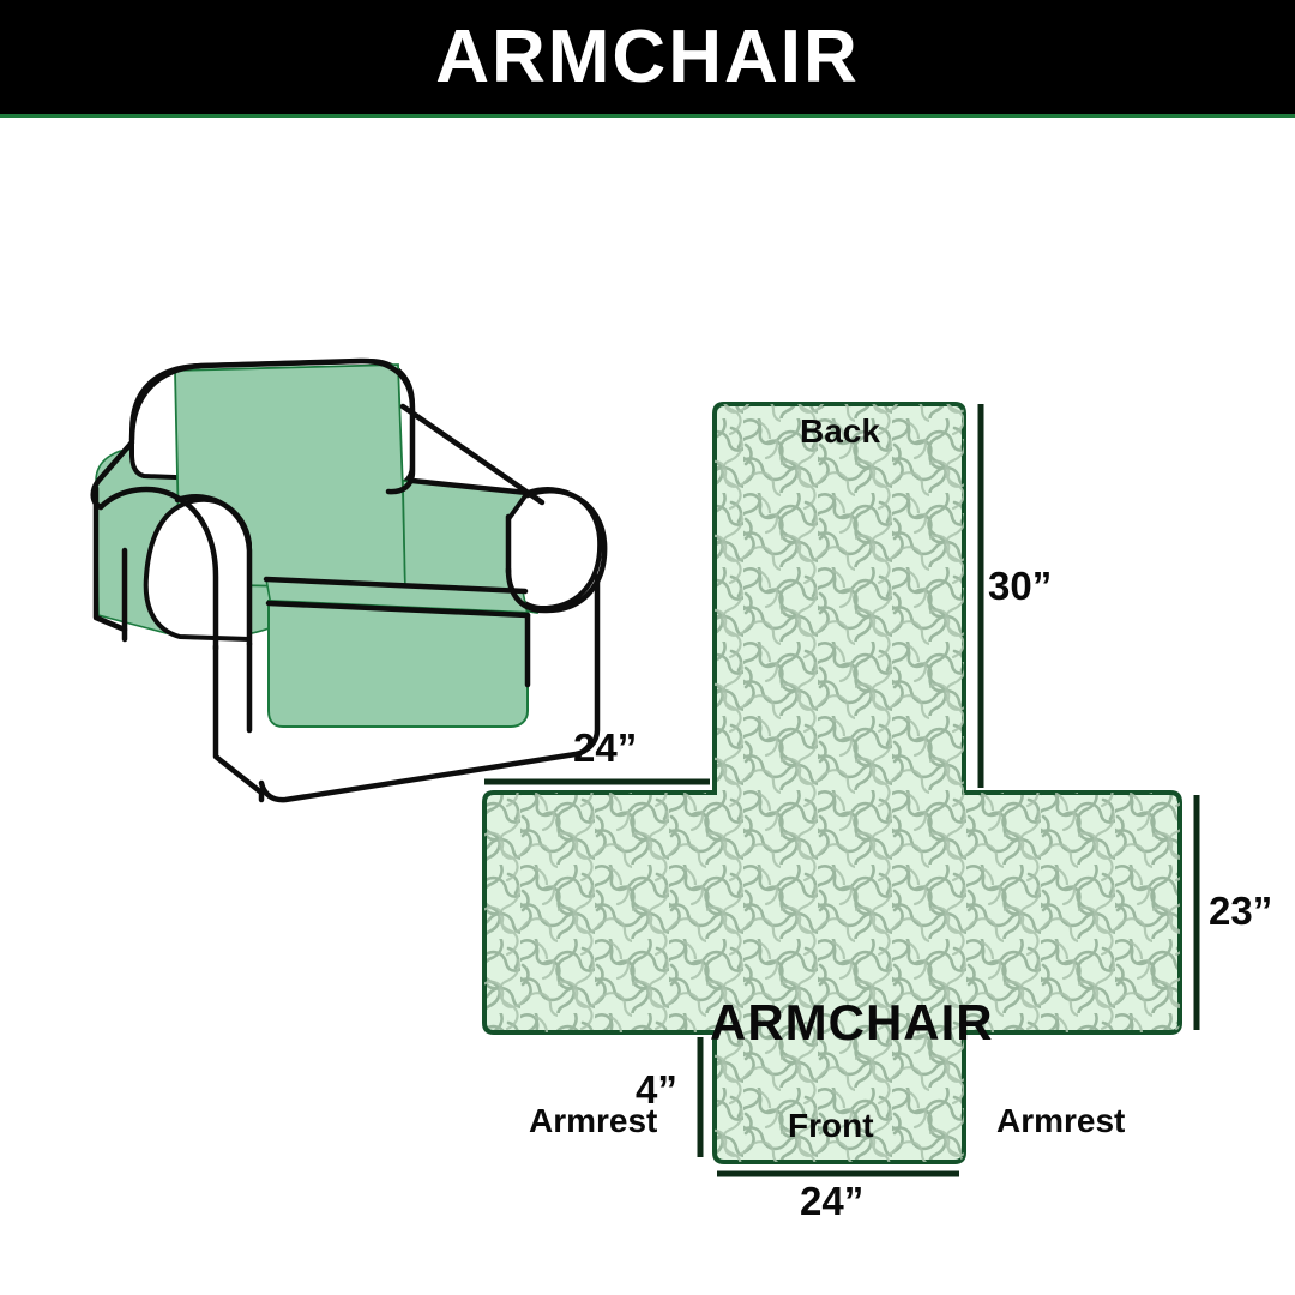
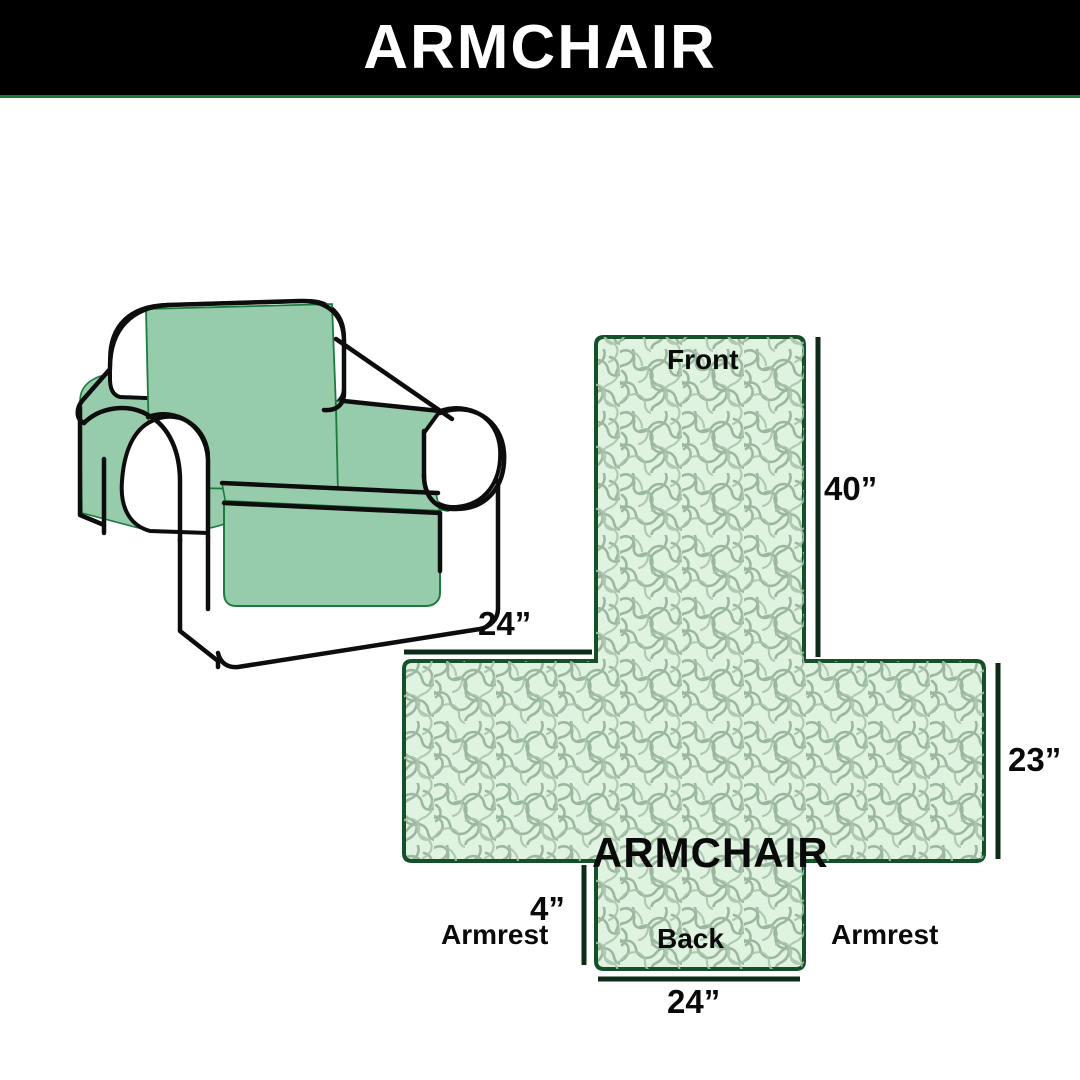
  ARMCHAIR
- Back
+ Front
  ARMCHAIR
  Armrest
  Armrest
- Front
+ Back
- 30”
+ 40”
  24”
  23”
  4”
  24”
